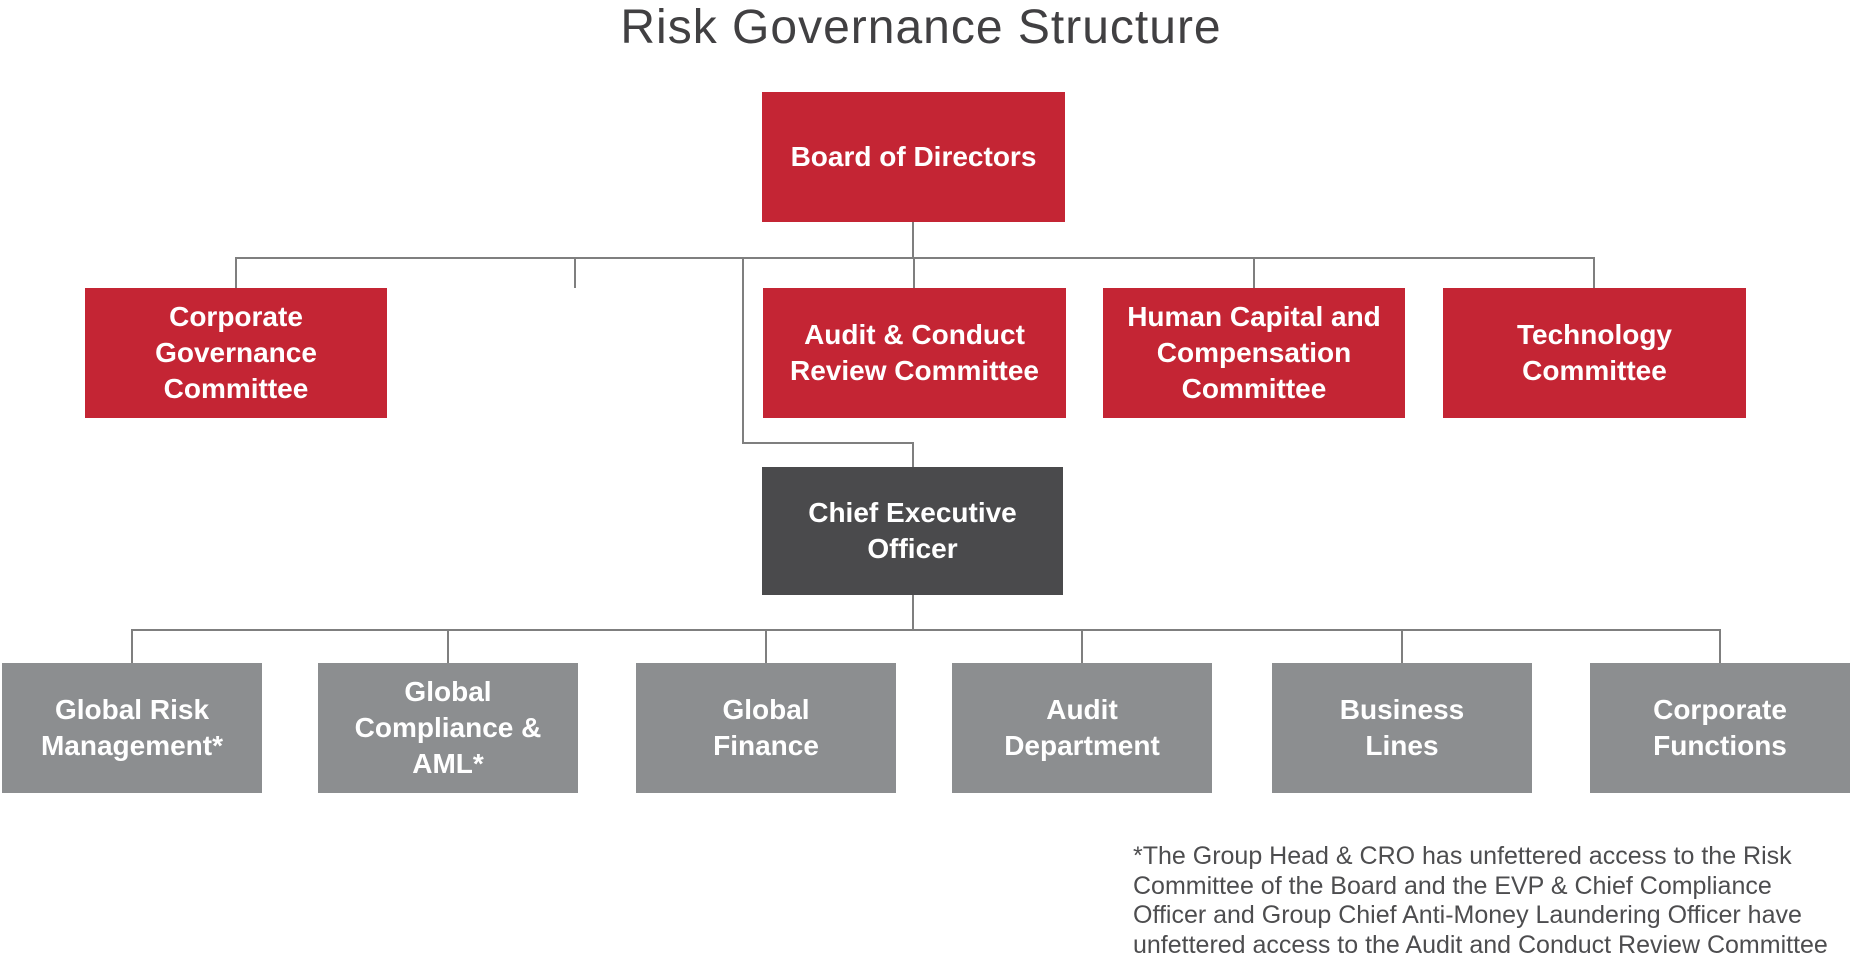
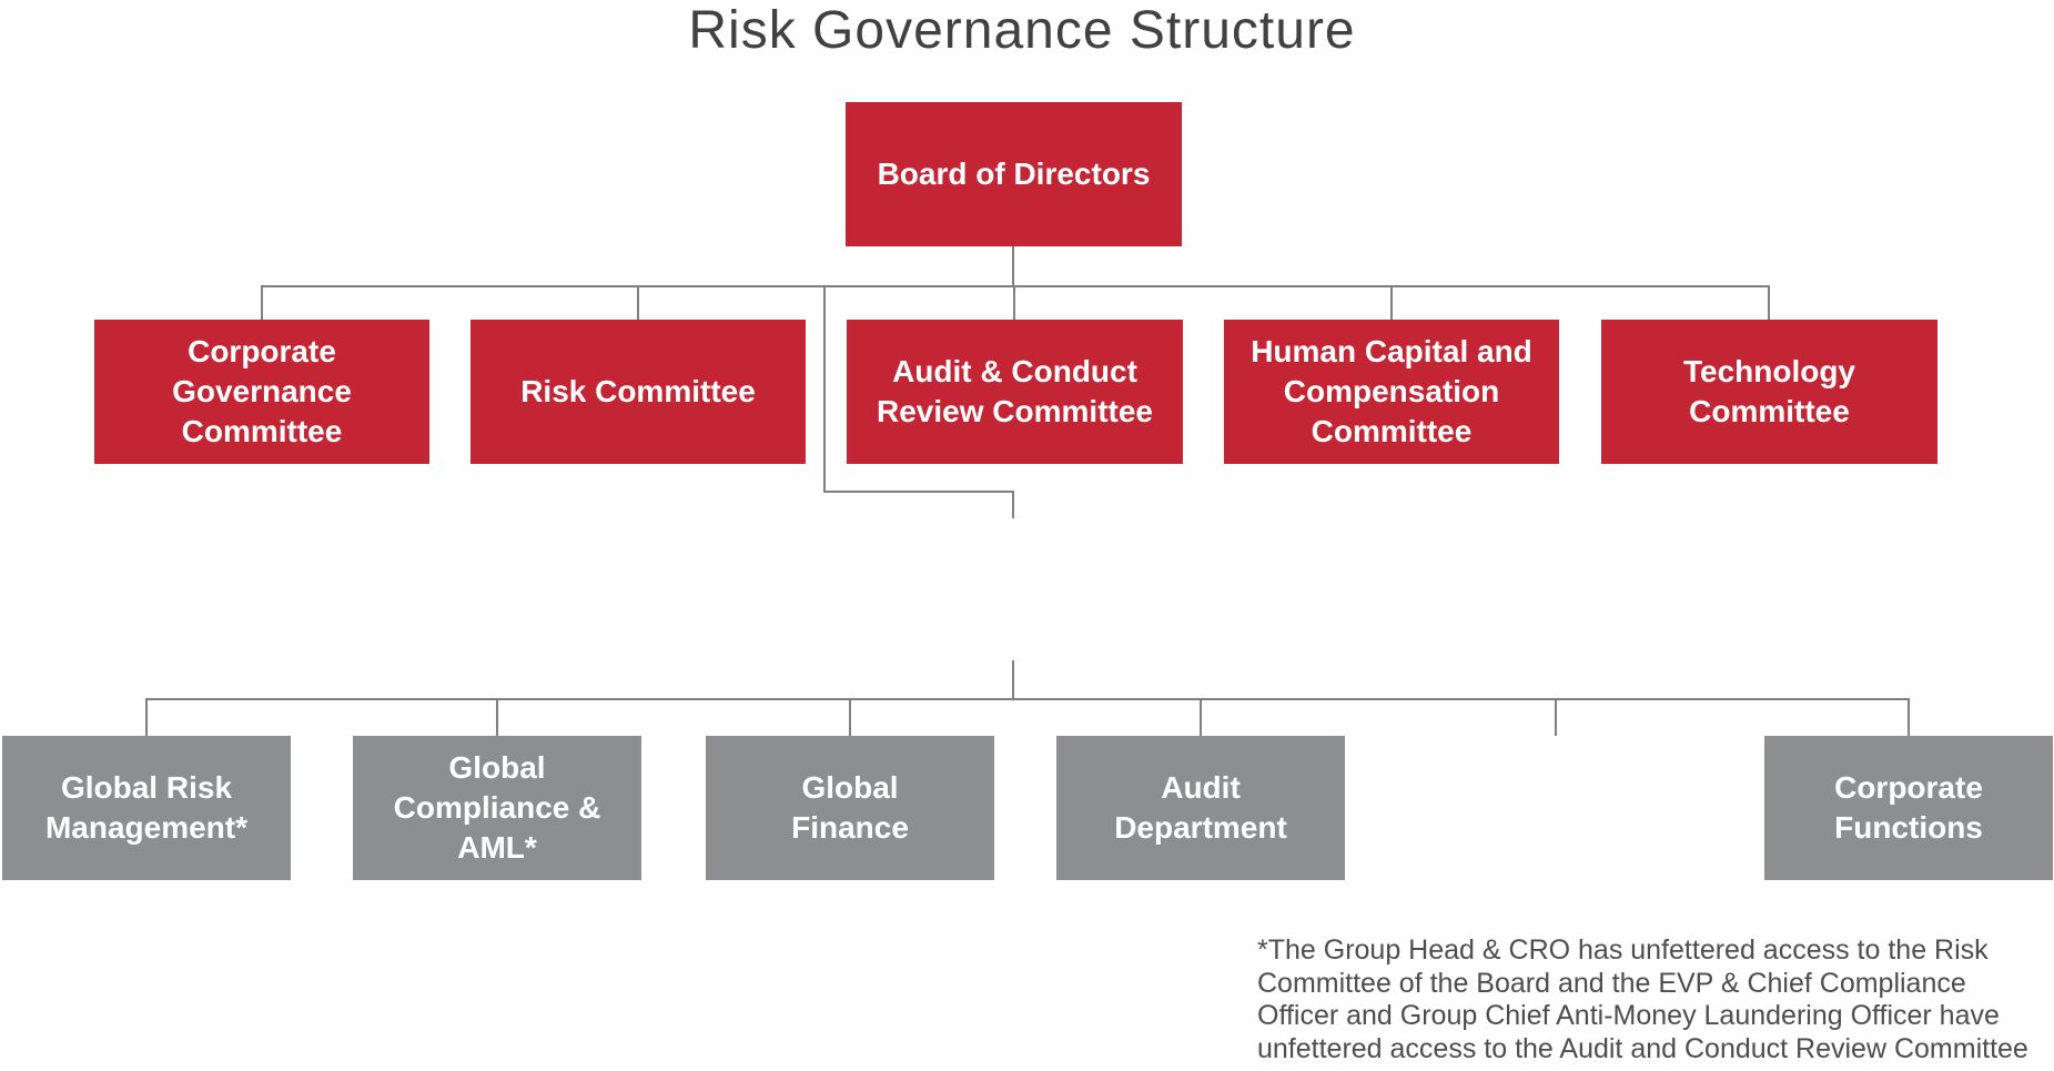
  Risk Governance Structure
  Board of Directors
  Corporate
  Governance
  Committee
+ Risk Committee
  Audit & Conduct
  Review Committee
  Human Capital and
  Compensation
  Committee
  Technology
  Committee
- Chief Executive
- Officer
  Global Risk
  Management*
  Global
  Compliance &
  AML*
  Global
  Finance
  Audit
  Department
- Business
- Lines
  Corporate
  Functions
  *The Group Head & CRO has unfettered access to the Risk
  Committee of the Board and the EVP & Chief Compliance
  Officer and Group Chief Anti-Money Laundering Officer have
  unfettered access to the Audit and Conduct Review Committee
